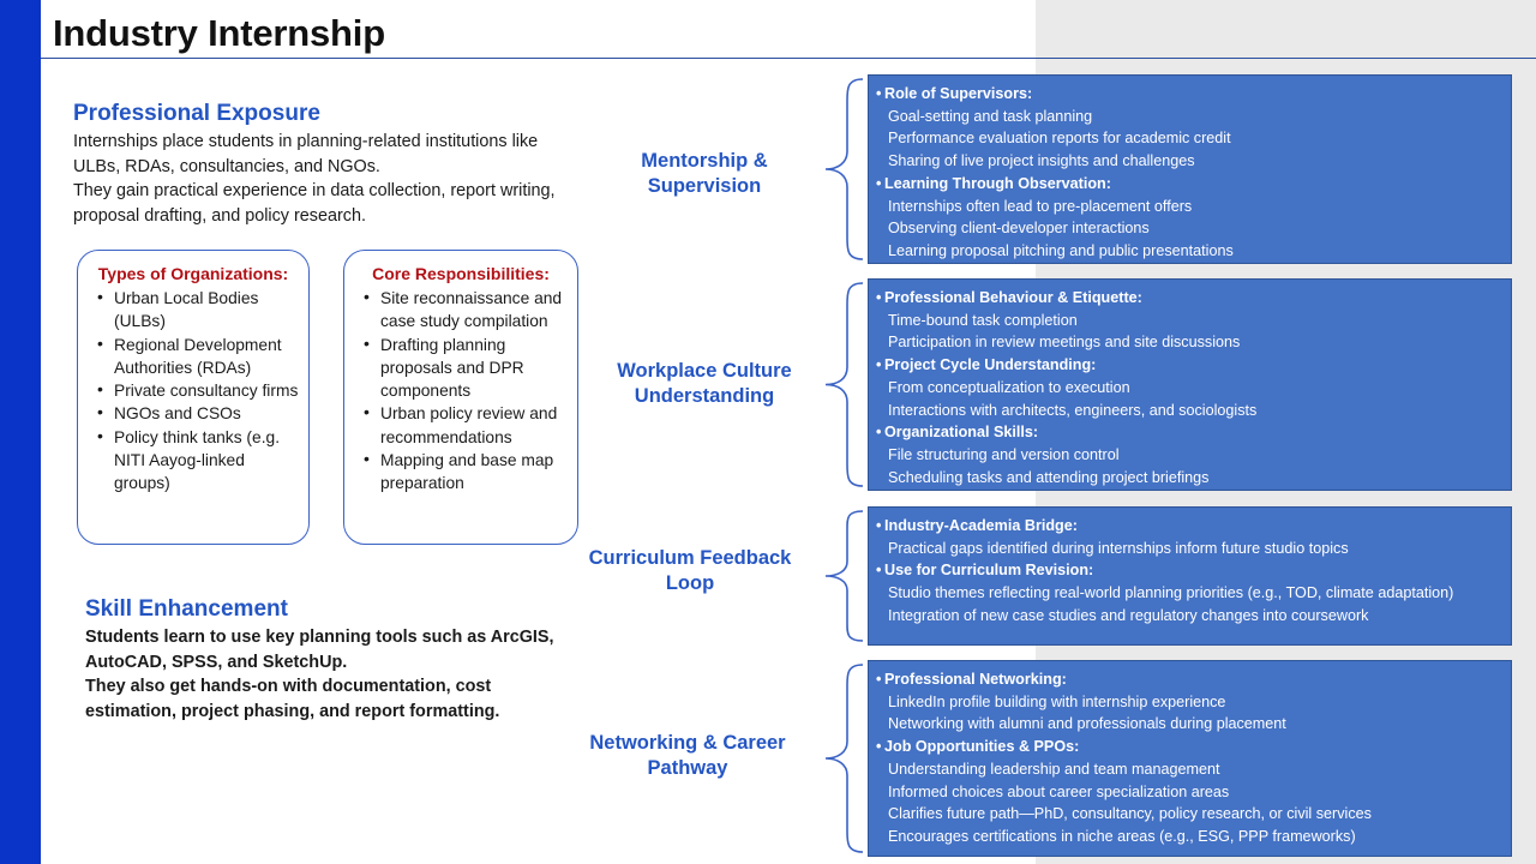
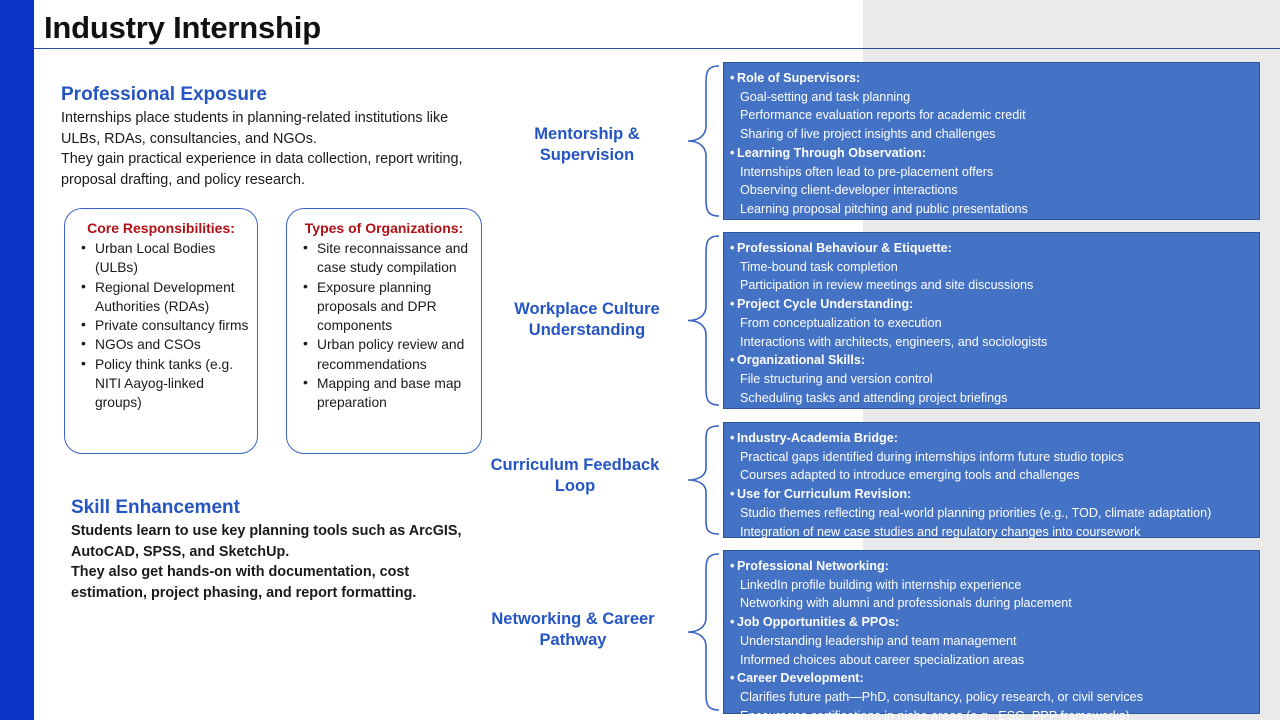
  Industry Internship
  Professional Exposure
  Internships place students in planning-related institutions like ULBs, RDAs, consultancies, and NGOs.
  They gain practical experience in data collection, report writing, proposal drafting, and policy research.
- Types of Organizations:
+ Core Responsibilities:
  Urban Local Bodies (ULBs)
  Regional Development Authorities (RDAs)
  Private consultancy firms
  NGOs and CSOs
  Policy think tanks (e.g. NITI Aayog-linked groups)
- Core Responsibilities:
+ Types of Organizations:
  Site reconnaissance and case study compilation
- Drafting planning proposals and DPR components
+ Exposure planning proposals and DPR components
  Urban policy review and recommendations
  Mapping and base map preparation
  Skill Enhancement
  Students learn to use key planning tools such as ArcGIS, AutoCAD, SPSS, and SketchUp.
  They also get hands-on with documentation, cost estimation, project phasing, and report formatting.
  Mentorship &
  Supervision
  Workplace Culture
  Understanding
  Curriculum Feedback
  Loop
  Networking & Career
  Pathway
  • Role of Supervisors:
  Goal-setting and task planning
  Performance evaluation reports for academic credit
  Sharing of live project insights and challenges
  • Learning Through Observation:
  Internships often lead to pre-placement offers
  Observing client-developer interactions
  Learning proposal pitching and public presentations
  • Professional Behaviour & Etiquette:
  Time-bound task completion
  Participation in review meetings and site discussions
  • Project Cycle Understanding:
  From conceptualization to execution
  Interactions with architects, engineers, and sociologists
  • Organizational Skills:
  File structuring and version control
  Scheduling tasks and attending project briefings
  • Industry-Academia Bridge:
  Practical gaps identified during internships inform future studio topics
+ Courses adapted to introduce emerging tools and challenges
  • Use for Curriculum Revision:
  Studio themes reflecting real-world planning priorities (e.g., TOD, climate adaptation)
  Integration of new case studies and regulatory changes into coursework
  • Professional Networking:
  LinkedIn profile building with internship experience
  Networking with alumni and professionals during placement
  • Job Opportunities & PPOs:
  Understanding leadership and team management
  Informed choices about career specialization areas
+ • Career Development:
  Clarifies future path—PhD, consultancy, policy research, or civil services
  Encourages certifications in niche areas (e.g., ESG, PPP frameworks)
